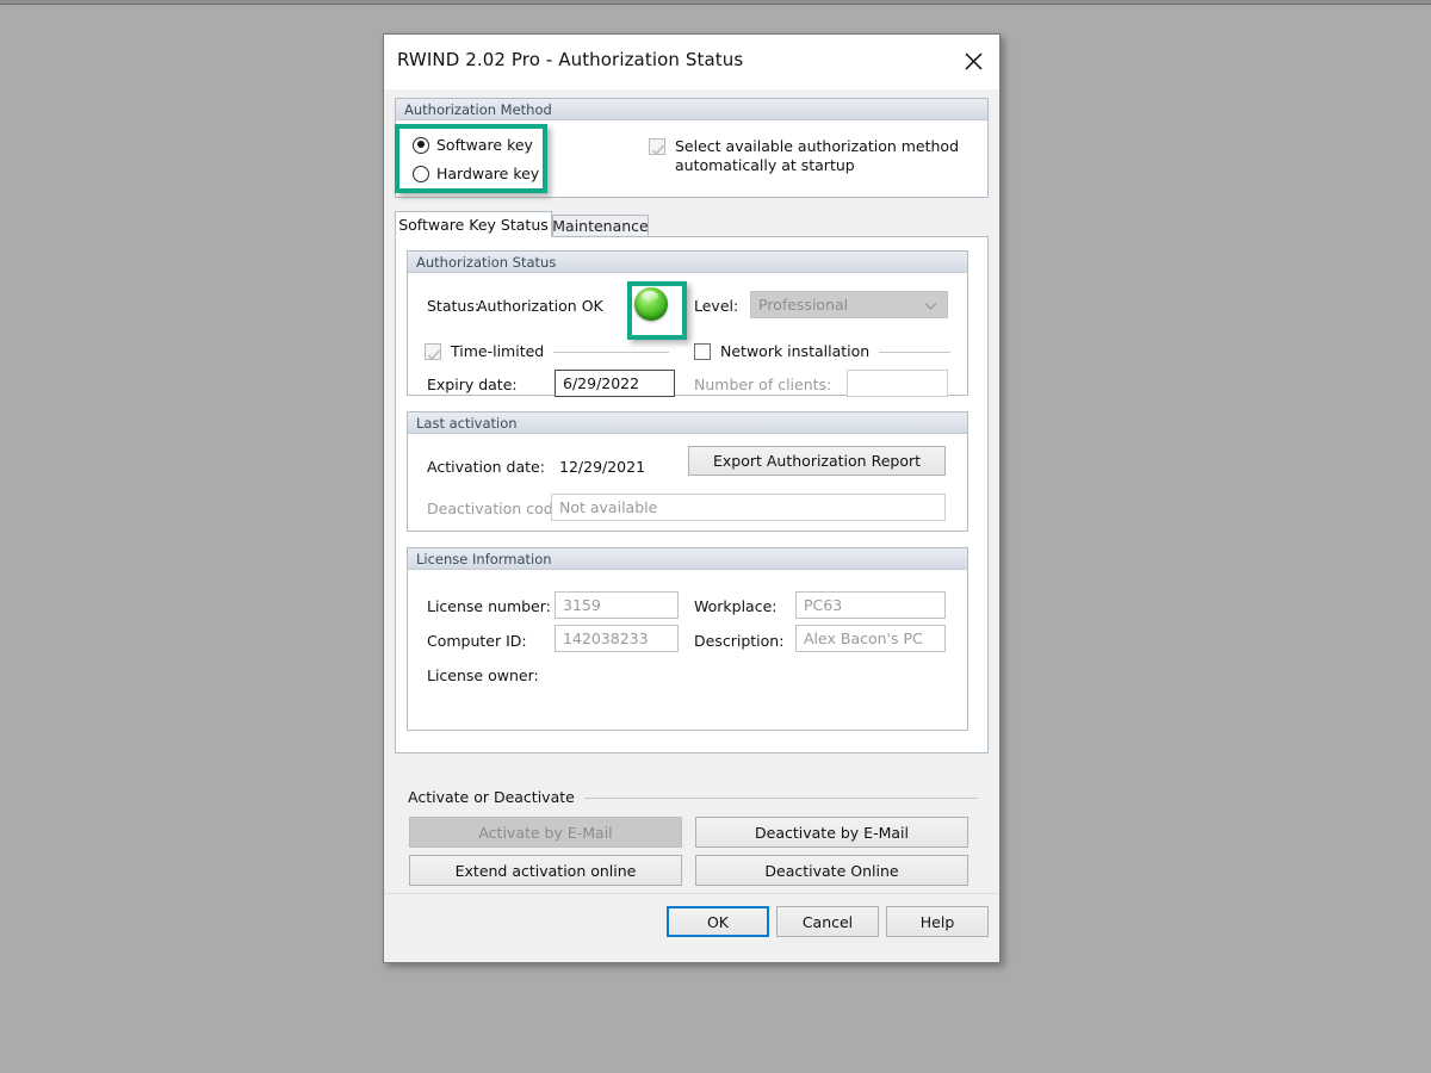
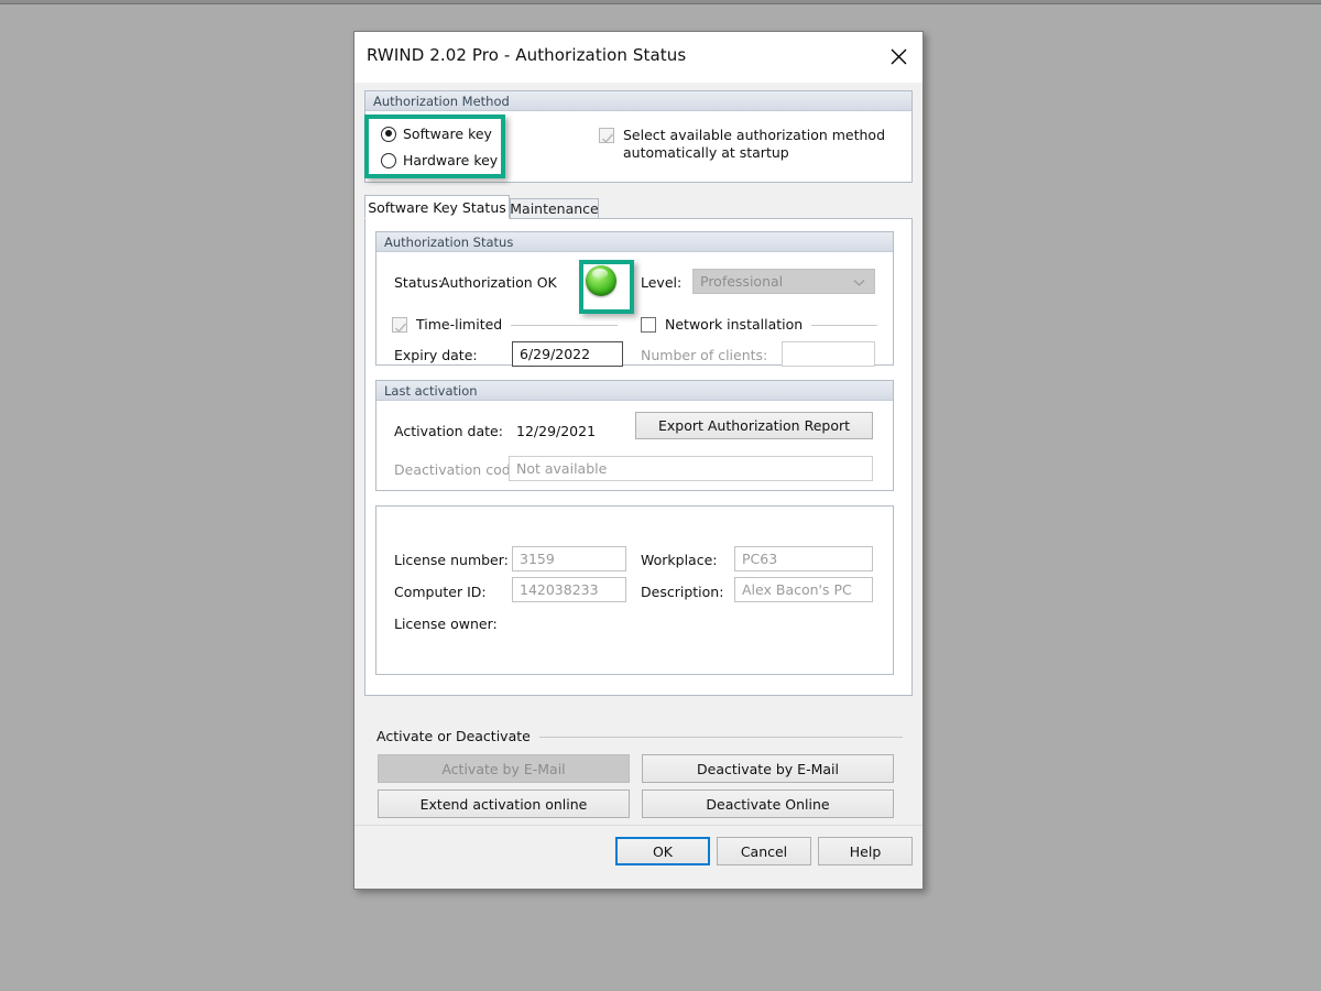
  RWIND 2.02 Pro - Authorization Status
  Authorization Method
  Software key
  Hardware key
  Select available authorization method
  automatically at startup
  Software Key Status
  Maintenance
  Authorization Status
  Status:
  Authorization OK
  Level:
  Professional
  Time-limited
  Network installation
  Expiry date:
  6/29/2022
  Number of clients:
  Last activation
  Activation date:
  12/29/2021
  Export Authorization Report
  Deactivation cod
  Not available
- License Information
  License number:
  3159
  Workplace:
  PC63
  Computer ID:
  142038233
  Description:
  Alex Bacon's PC
  License owner:
  Activate or Deactivate
  Activate by E-Mail
  Deactivate by E-Mail
  Extend activation online
  Deactivate Online
  OK
  Cancel
  Help
